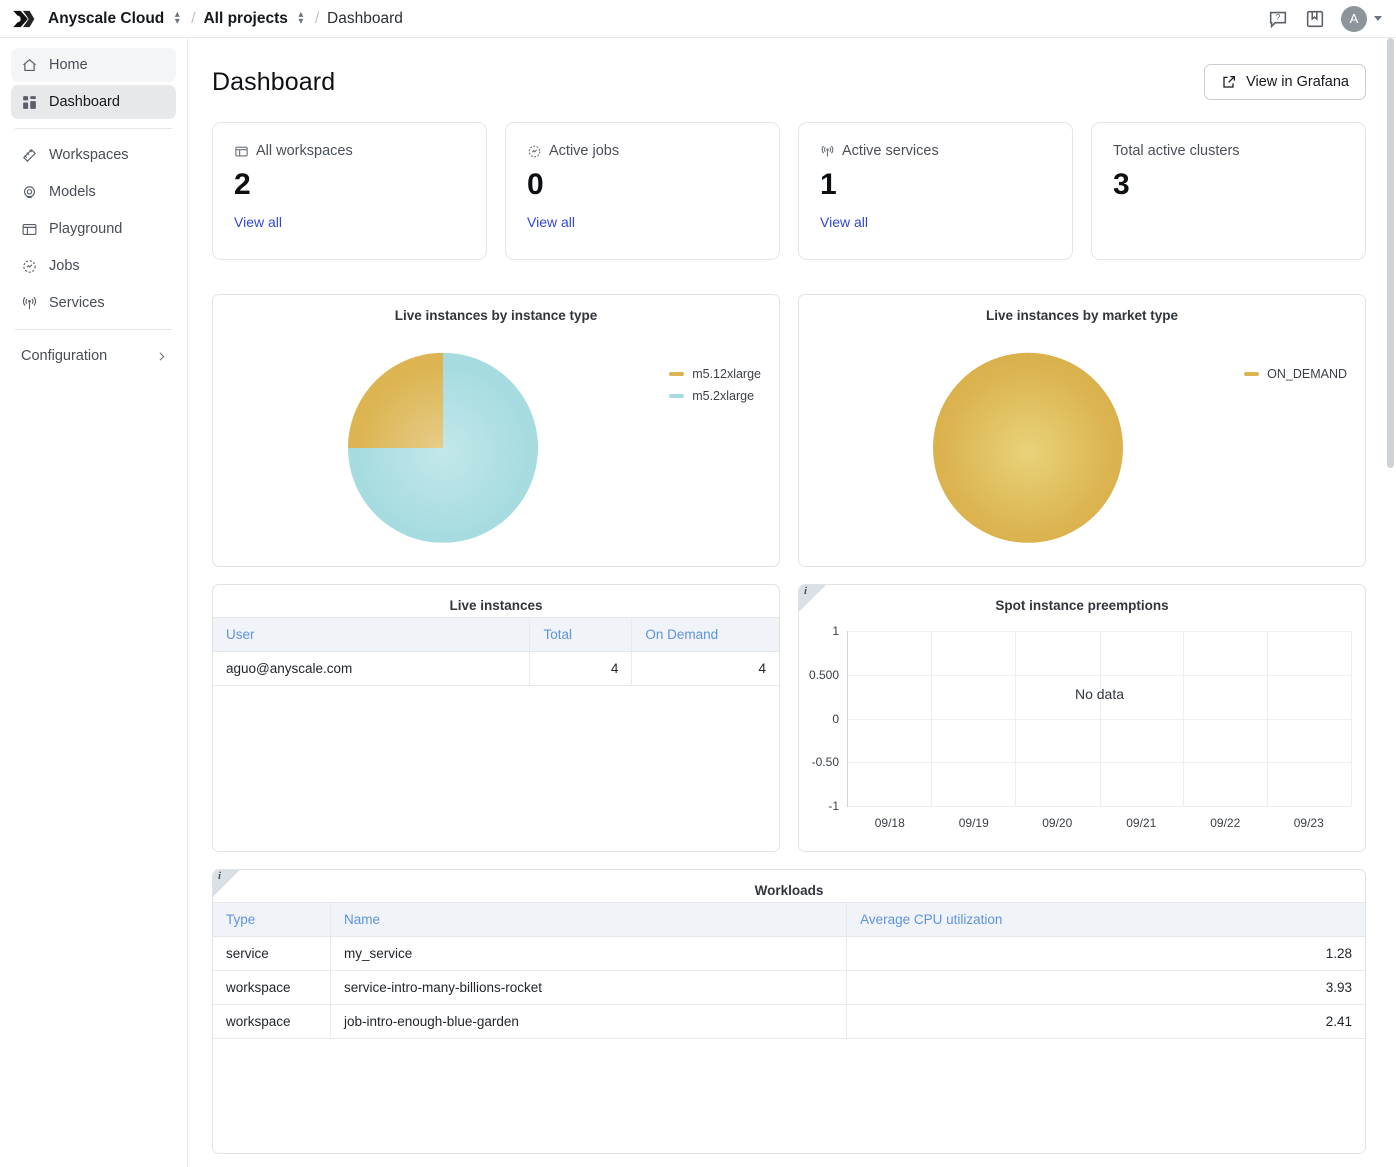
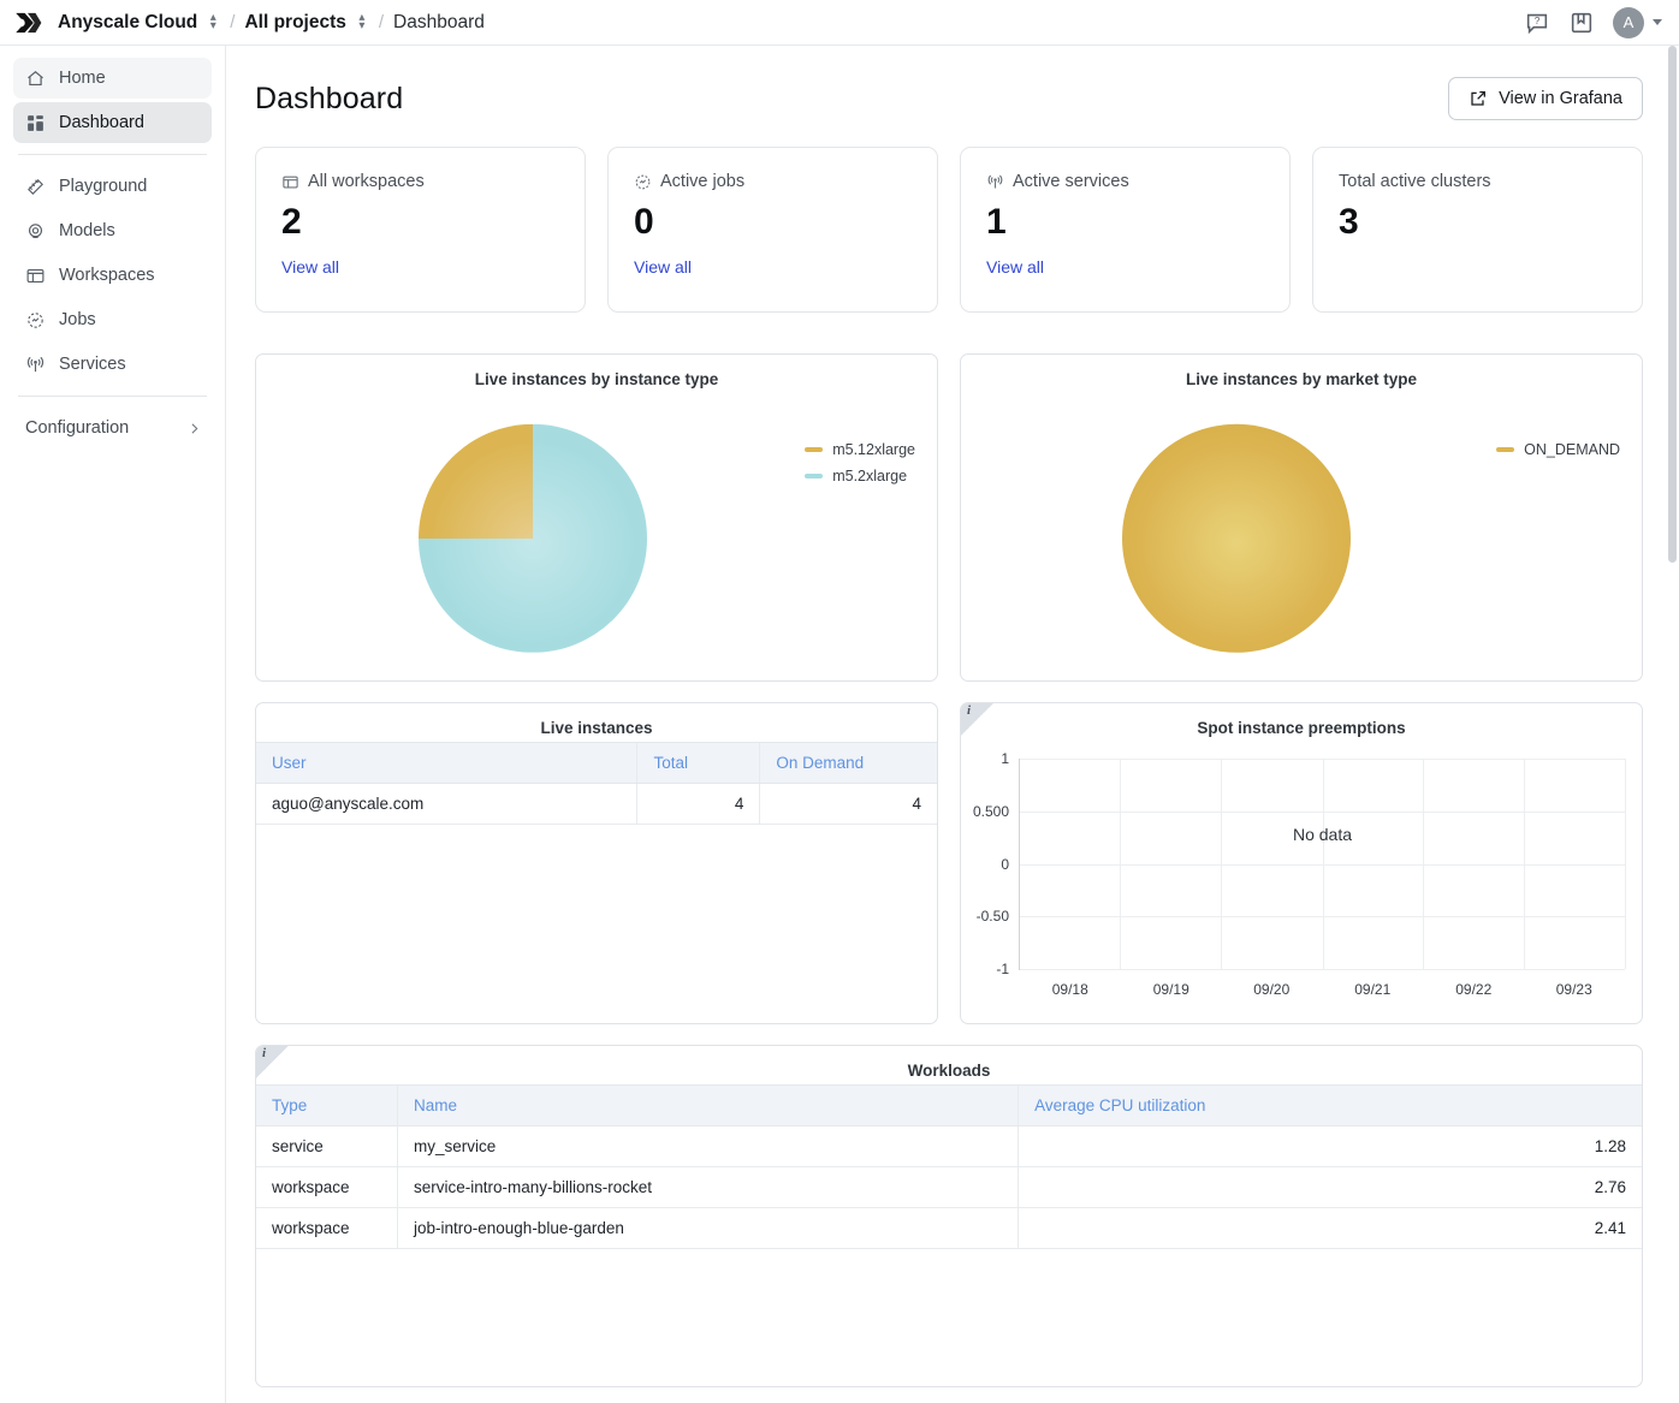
  Anyscale Cloud
  ▴
  ▾
  /
  All projects
  ▴
  ▾
  /
  Dashboard
  ?
  A
  Home
  Dashboard
- Workspaces
+ Playground
  Models
- Playground
+ Workspaces
  Jobs
  Services
  Configuration
  Dashboard
  View in Grafana
  All workspaces
  2
  View all
  Active jobs
  0
  View all
  Active services
  1
  View all
  Total active clusters
  3
  Live instances by instance type
  m5.12xlarge
  m5.2xlarge
  Live instances by market type
  ON_DEMAND
  Live instances
  User	Total	On Demand
  aguo@anyscale.com	4	4
  i
  Spot instance preemptions
  1
  0.500
  0
  -0.50
  -1
  09/18
  09/19
  09/20
  09/21
  09/22
  09/23
  No data
  i
  Workloads
  Type	Name	Average CPU utilization
  service	my_service	1.28
- workspace	service-intro-many-billions-rocket	3.93
+ workspace	service-intro-many-billions-rocket	2.76
  workspace	job-intro-enough-blue-garden	2.41
